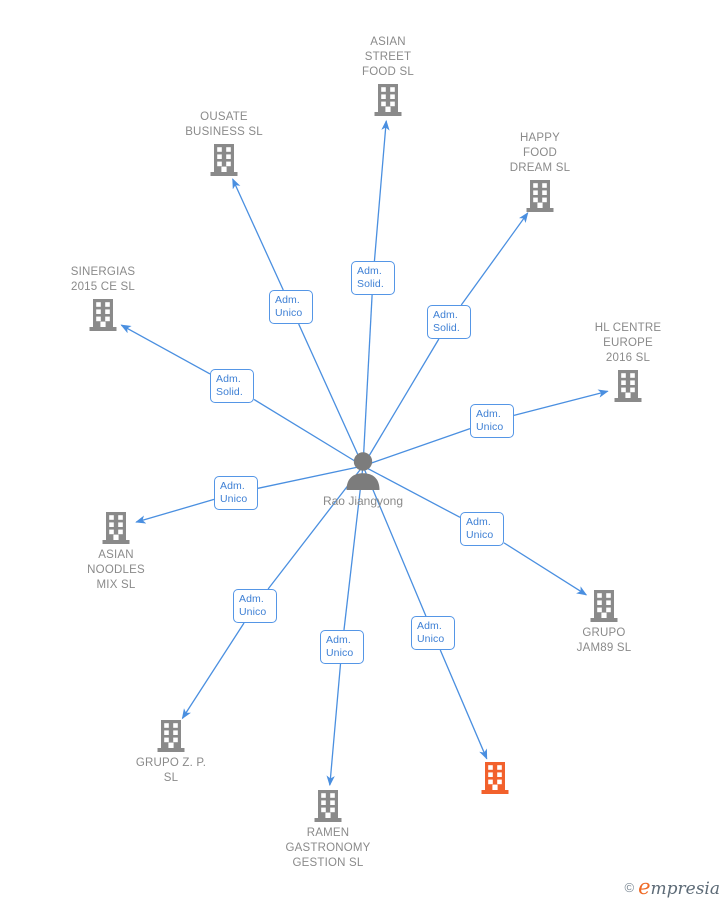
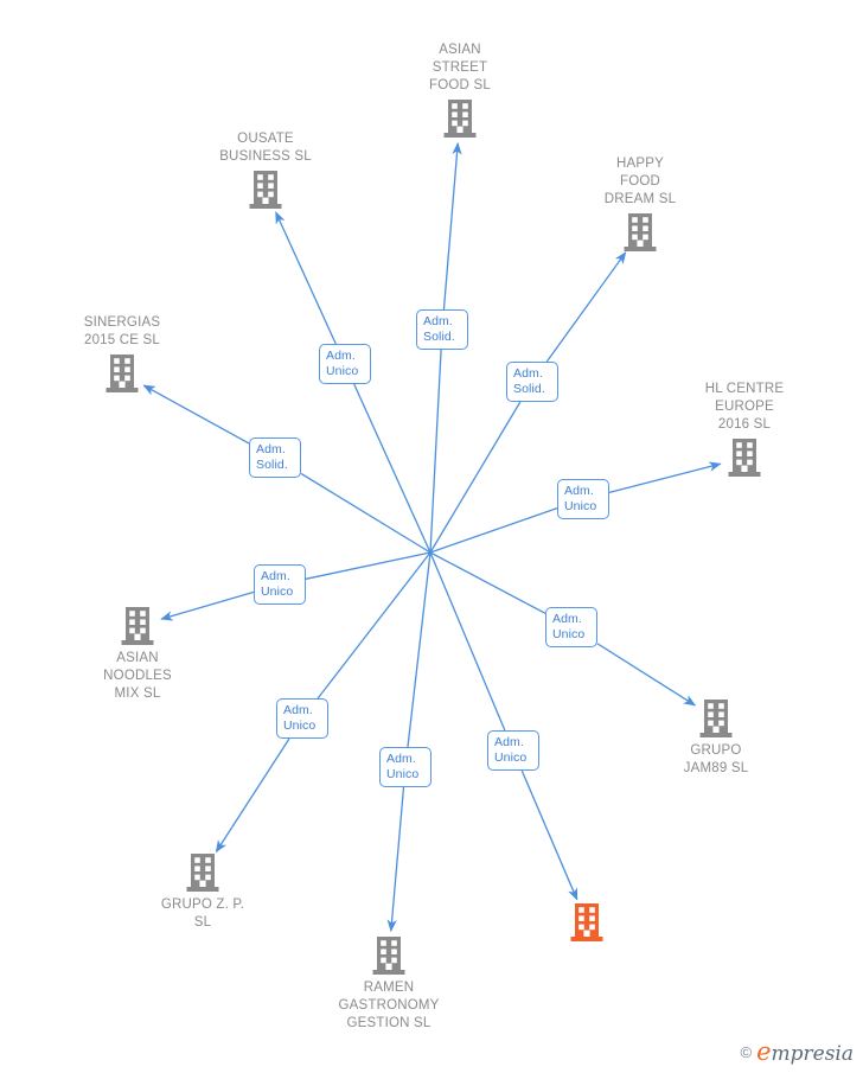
- Rao Jiangyong
  ASIAN
  STREET
  FOOD SL
  OUSATE
  BUSINESS SL
  HAPPY
  FOOD
  DREAM SL
  SINERGIAS
  2015 CE SL
  HL CENTRE
  EUROPE
  2016 SL
  ASIAN
  NOODLES
  MIX SL
  GRUPO
  JAM89 SL
  GRUPO Z. P.
  SL
  RAMEN
  GASTRONOMY
  GESTION SL
  Adm.
  Solid.
  Adm.
  Unico
  Adm.
  Solid.
  Adm.
  Solid.
  Adm.
  Unico
  Adm.
  Unico
  Adm.
  Unico
  Adm.
  Unico
  Adm.
  Unico
  Adm.
  Unico
  ©
  empresia
